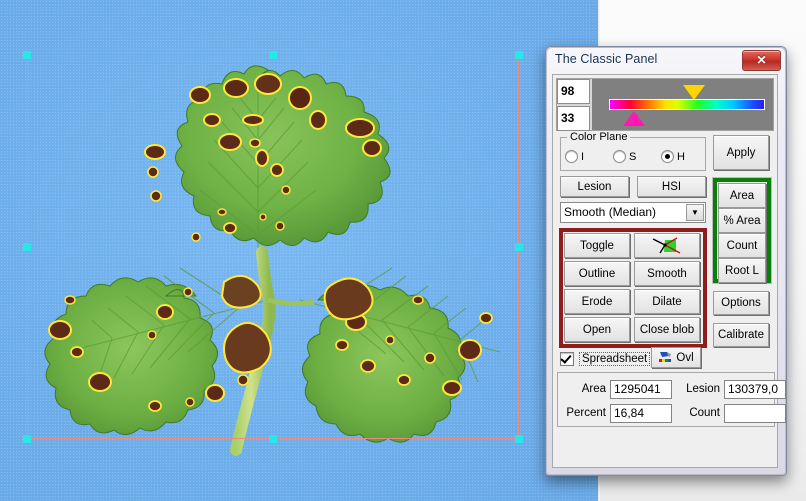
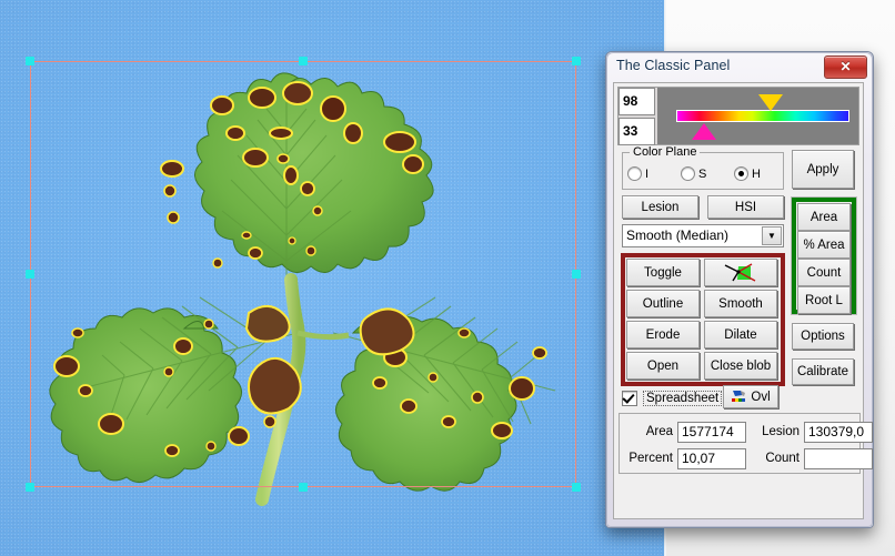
  The Classic Panel
  ✕
  98
  33
  Color Plane
  I
  S
  H
  Apply
  Lesion
  HSI
  Smooth (Median)
  ▼
  Toggle
  Outline
  Smooth
  Erode
  Dilate
  Open
  Close blob
  Area
  % Area
  Count
  Root L
  Options
  Calibrate
  Spreadsheet
  Ovl
  Area
- 1295041
+ 1577174
  Lesion
  130379,0
  Percent
- 16,84
+ 10,07
  Count
